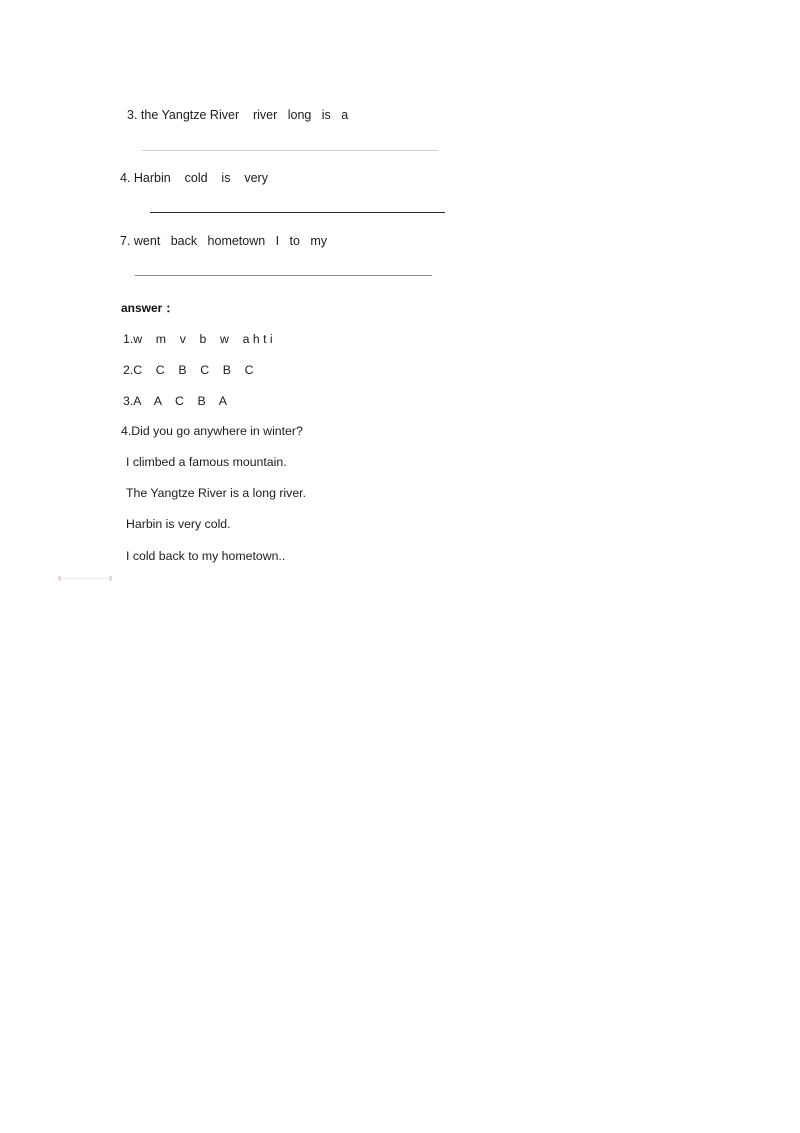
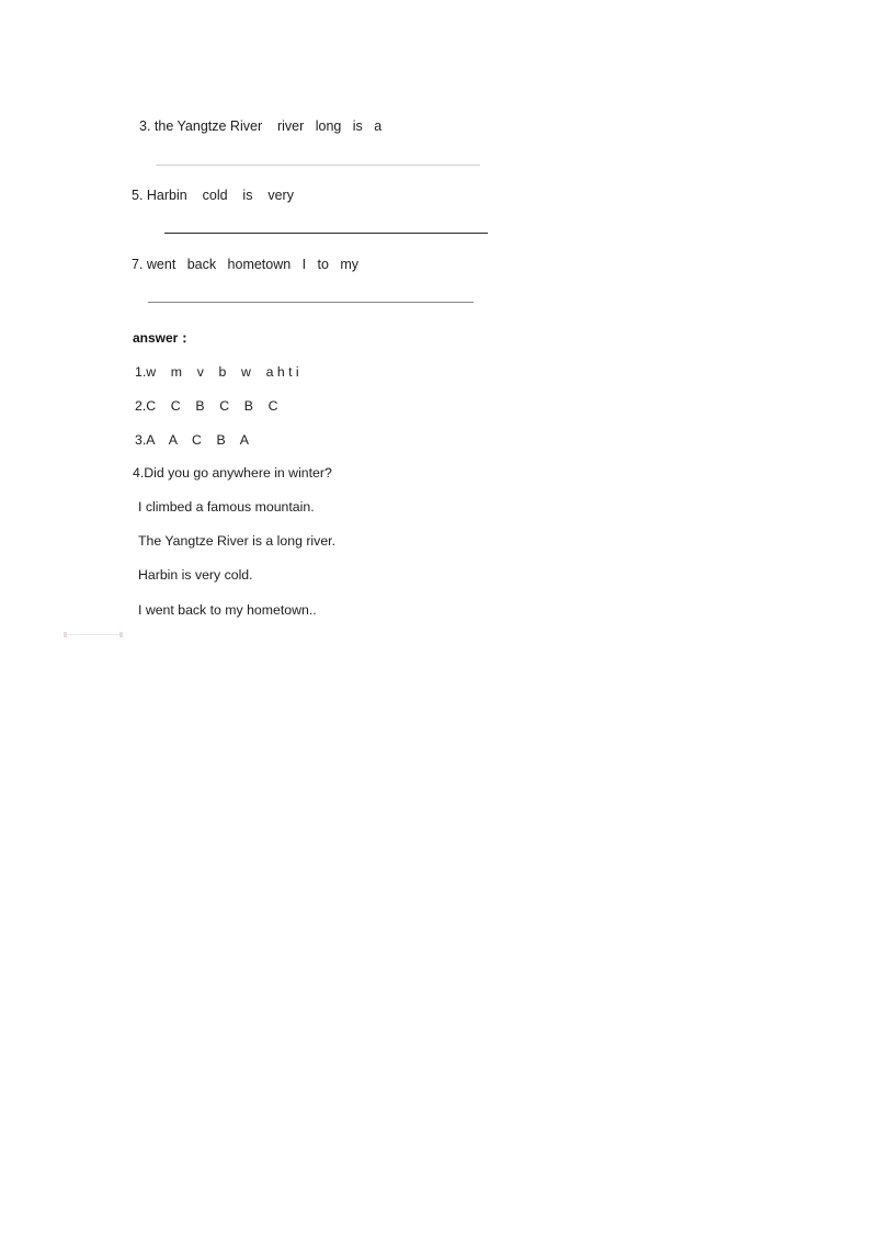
  3. the Yangtze River river long is a
- 4. Harbin cold is very
+ 5. Harbin cold is very
  7. went back hometown I to my
  answer：
  1.w m v b w a h t i
  2.C C B C B C
  3.A A C B A
  4.Did you go anywhere in winter?
  I climbed a famous mountain.
  The Yangtze River is a long river.
  Harbin is very cold.
- I cold back to my hometown..
+ I went back to my hometown..
